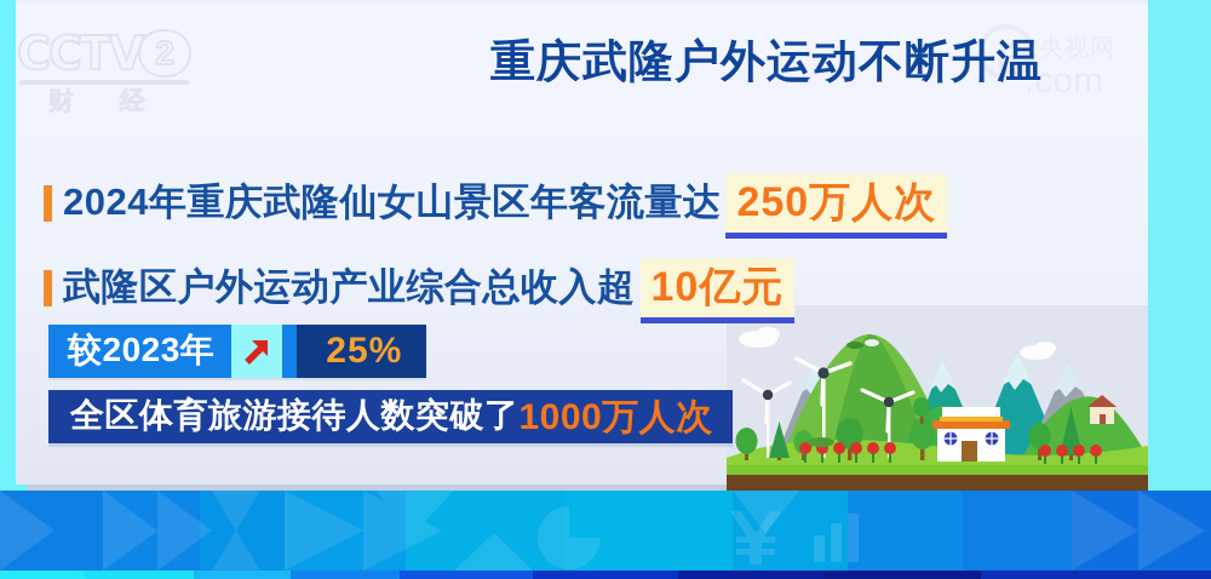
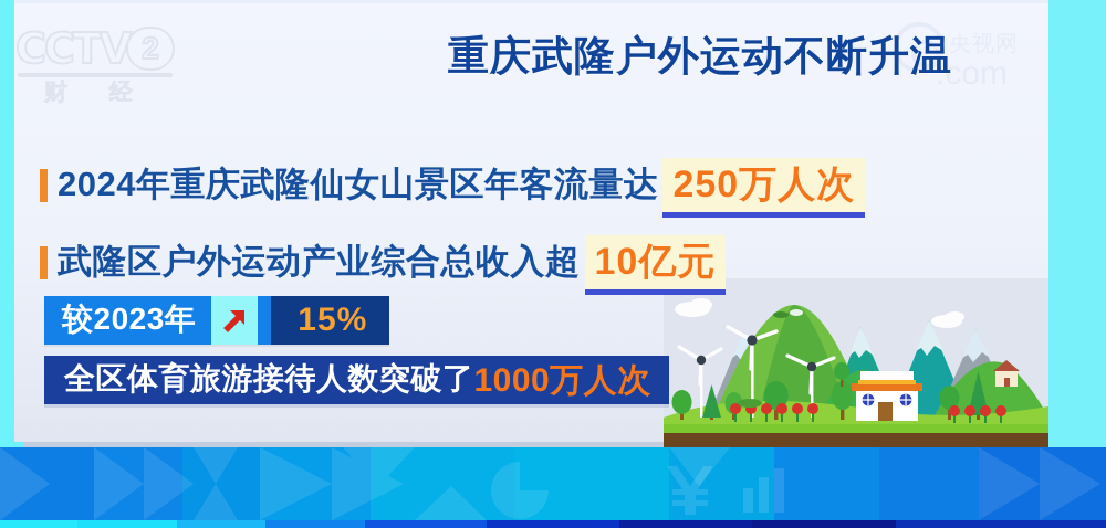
  .com
  重庆武隆户外运动不断升温
  2024年重庆武隆仙女山景区年客流量达
  250万人次
  武隆区户外运动产业综合总收入超
  10亿元
  较2023年
- 25%
+ 15%
  全区体育旅游接待人数突破了
  1000万人次
